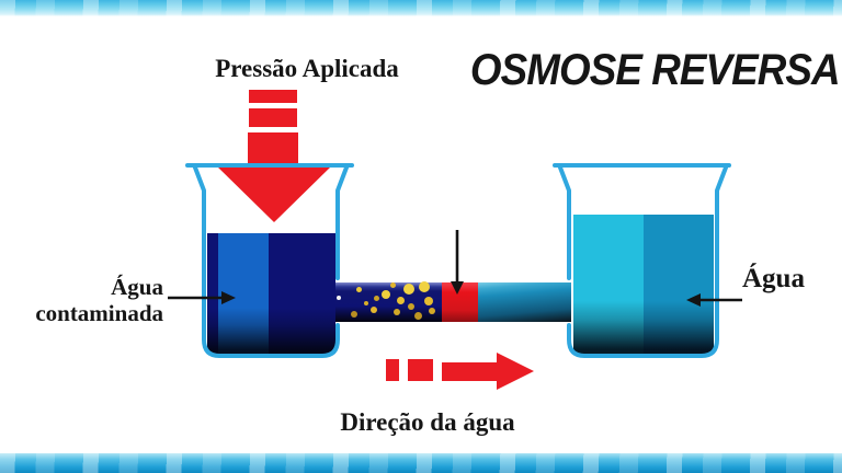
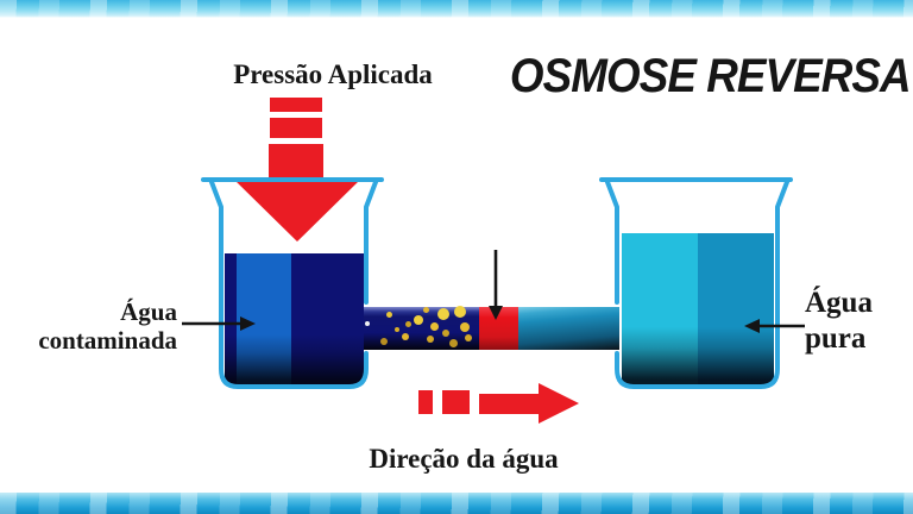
  OSMOSE REVERSA
  Pressão Aplicada
  Água
  contaminada
  Água
+ pura
  Direção da água
